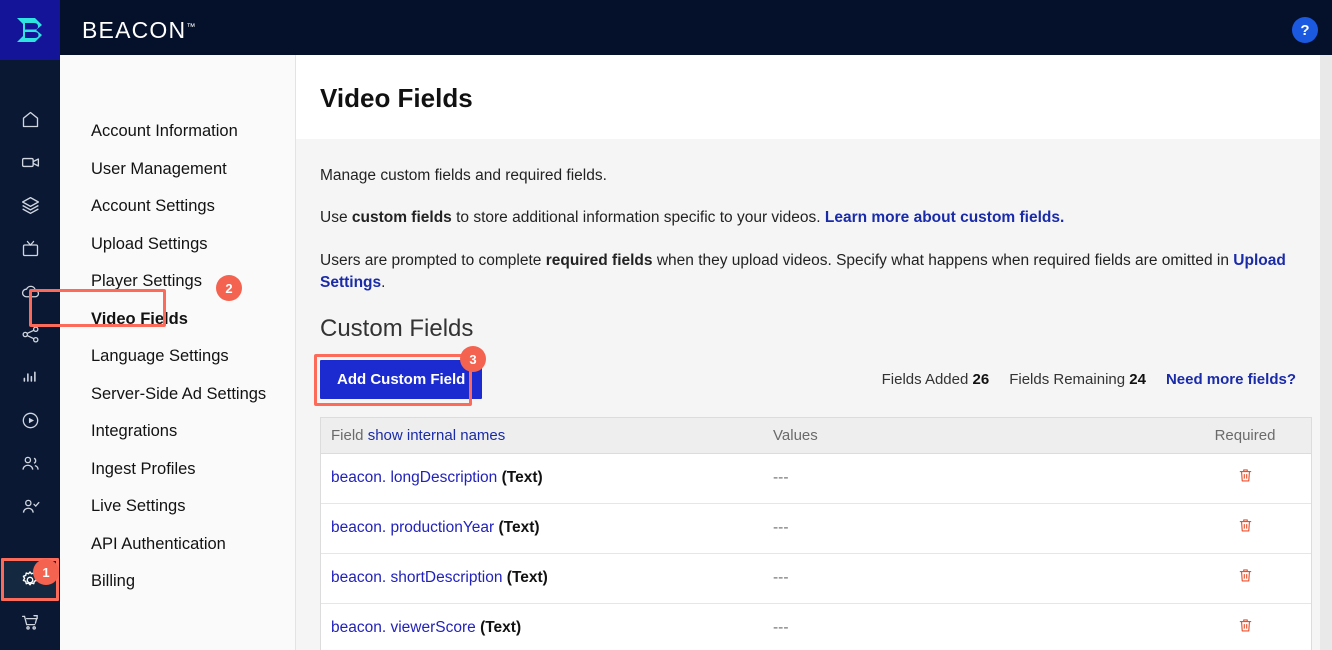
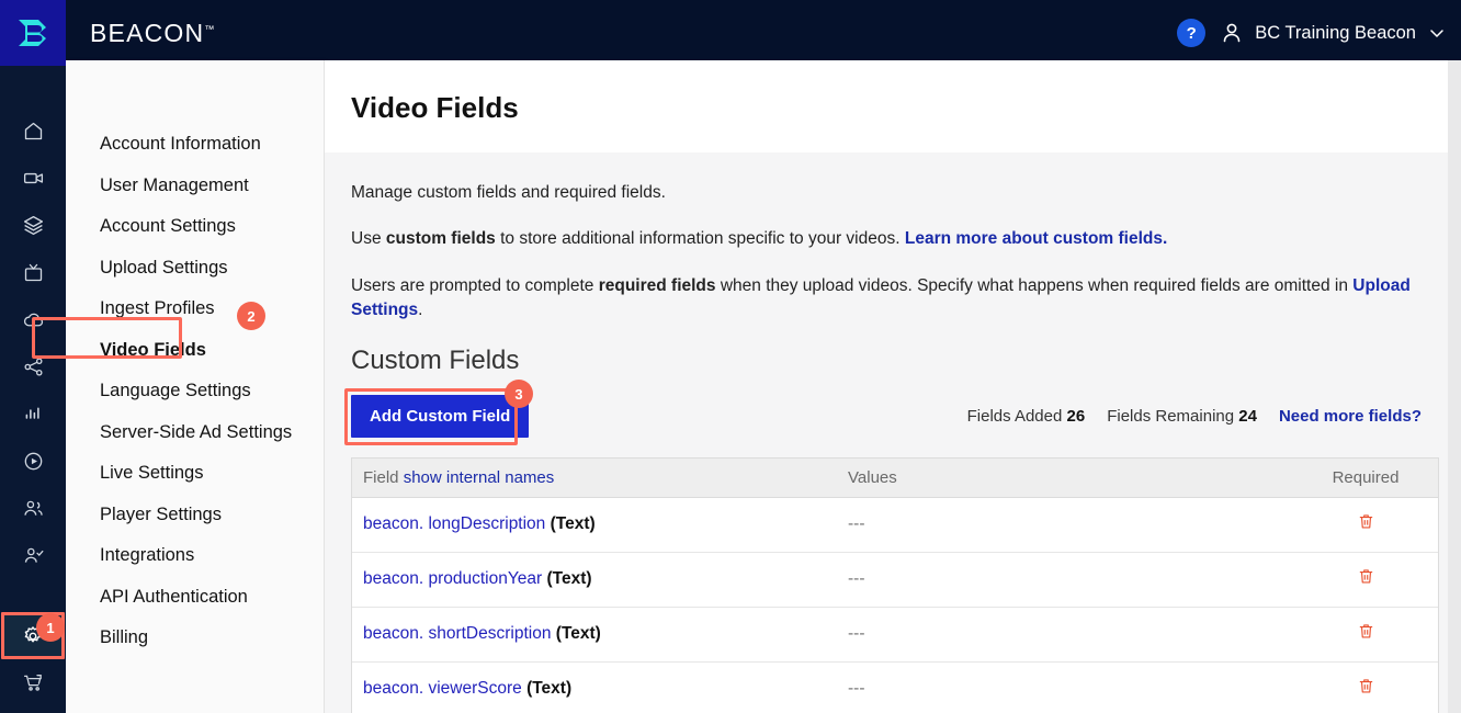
  BEACON™
  ?
+ BC Training Beacon
  1
  Account Information
  User Management
  Account Settings
  Upload Settings
- Player Settings
+ Ingest Profiles
  Video Fields
  Language Settings
  Server-Side Ad Settings
- Integrations
+ Live Settings
- Ingest Profiles
+ Player Settings
- Live Settings
+ Integrations
  API Authentication
  Billing
  2
  Video Fields
  Manage custom fields and required fields.
  Use custom fields to store additional information specific to your videos. Learn more about custom fields.
  Users are prompted to complete required fields when they upload videos. Specify what happens when required fields are omitted in Upload Settings.
  Custom Fields
  Add Custom Field
  3
  Fields Added 26
  Fields Remaining 24
  Need more fields?
  Field show internal names
  Values
  Required
  beacon. longDescription (Text)
  ---
  beacon. productionYear (Text)
  ---
  beacon. shortDescription (Text)
  ---
  beacon. viewerScore (Text)
  ---
